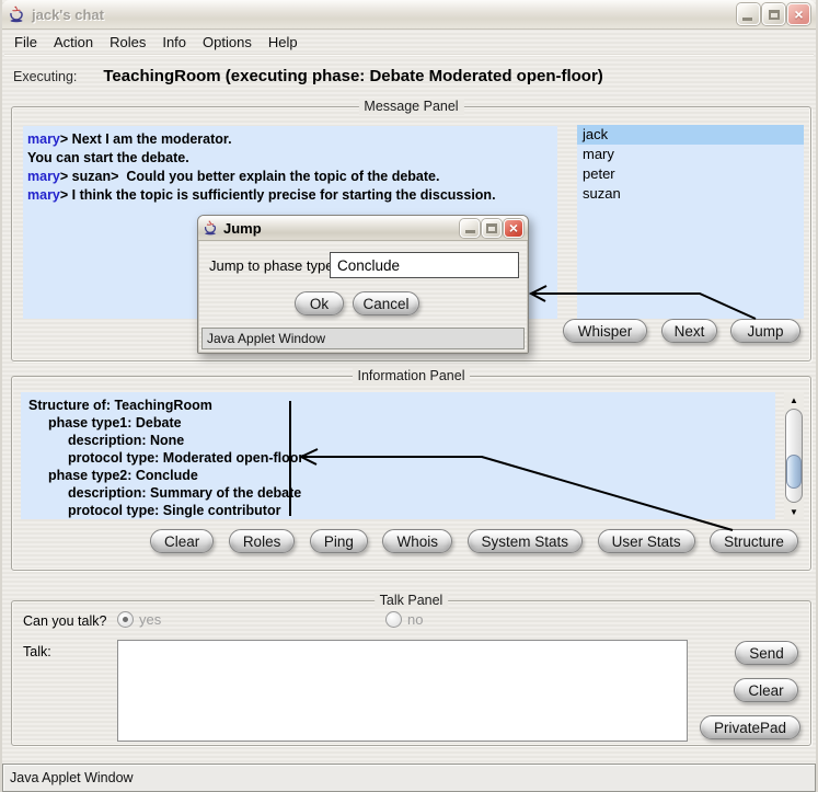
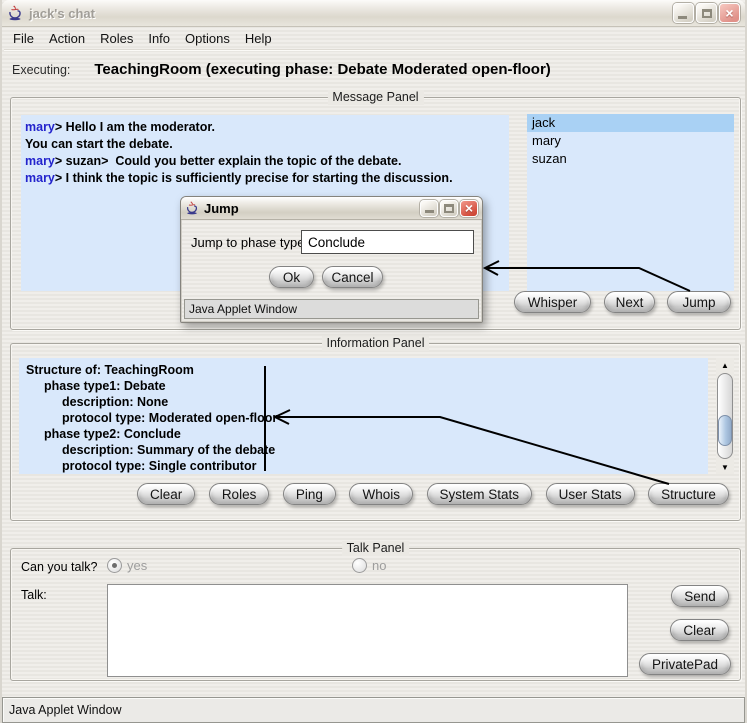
  jack's chat
  ×
  File
  Action
  Roles
  Info
  Options
  Help
  Executing:
  TeachingRoom (executing phase: Debate Moderated open-floor)
  Message Panel
- mary> Next I am the moderator.
+ mary> Hello I am the moderator.
  You can start the debate.
  mary> suzan> Could you better explain the topic of the debate.
  mary> I think the topic is sufficiently precise for starting the discussion.
  jack
  mary
- peter
  suzan
  Whisper
  Next
  Jump
  Information Panel
  Structure of: TeachingRoom
  phase type1: Debate
  description: None
  protocol type: Moderated open-floo
  phase type2: Conclude
  description: Summary of the debate
  protocol type: Single contributor
  ▲
  ▼
  Clear
  Roles
  Ping
  Whois
  System Stats
  User Stats
  Structure
  Talk Panel
  Can you talk?
  yes
  no
  Talk:
  Send
  Clear
  PrivatePad
  Jump
  ×
  Jump to phase typ
  Conclude
  Ok
  Cancel
  Java Applet Window
  Java Applet Window
